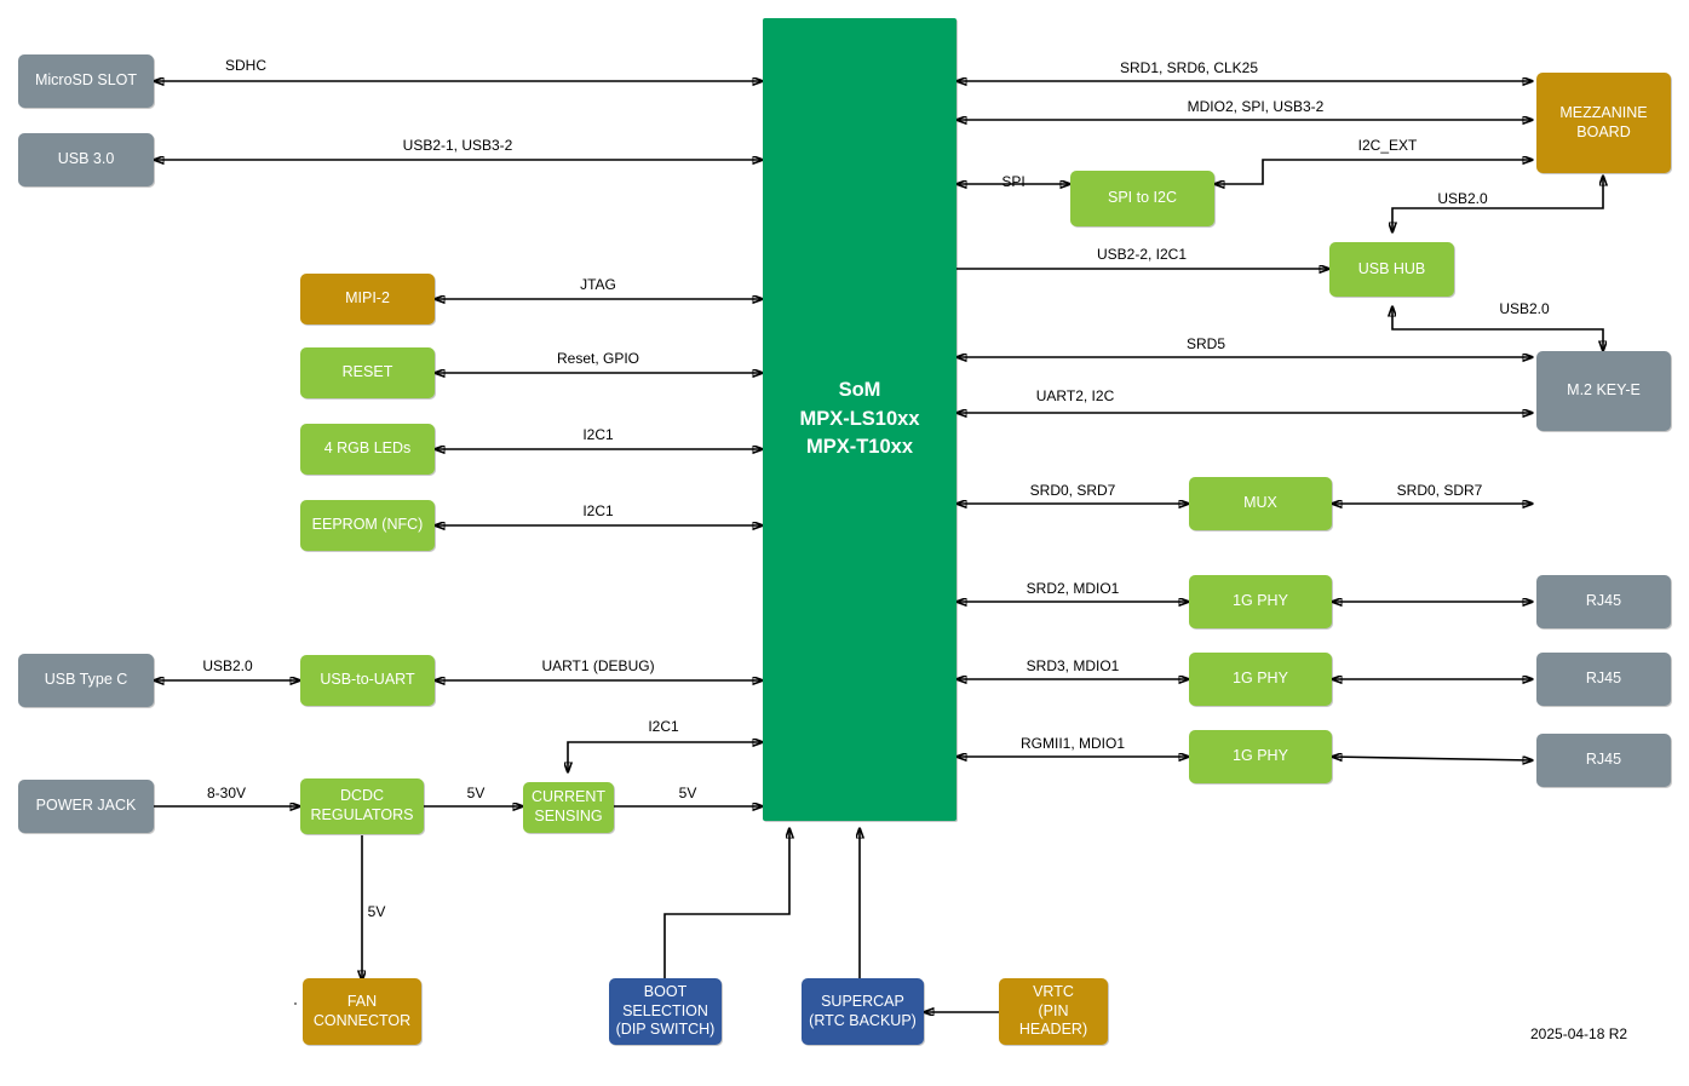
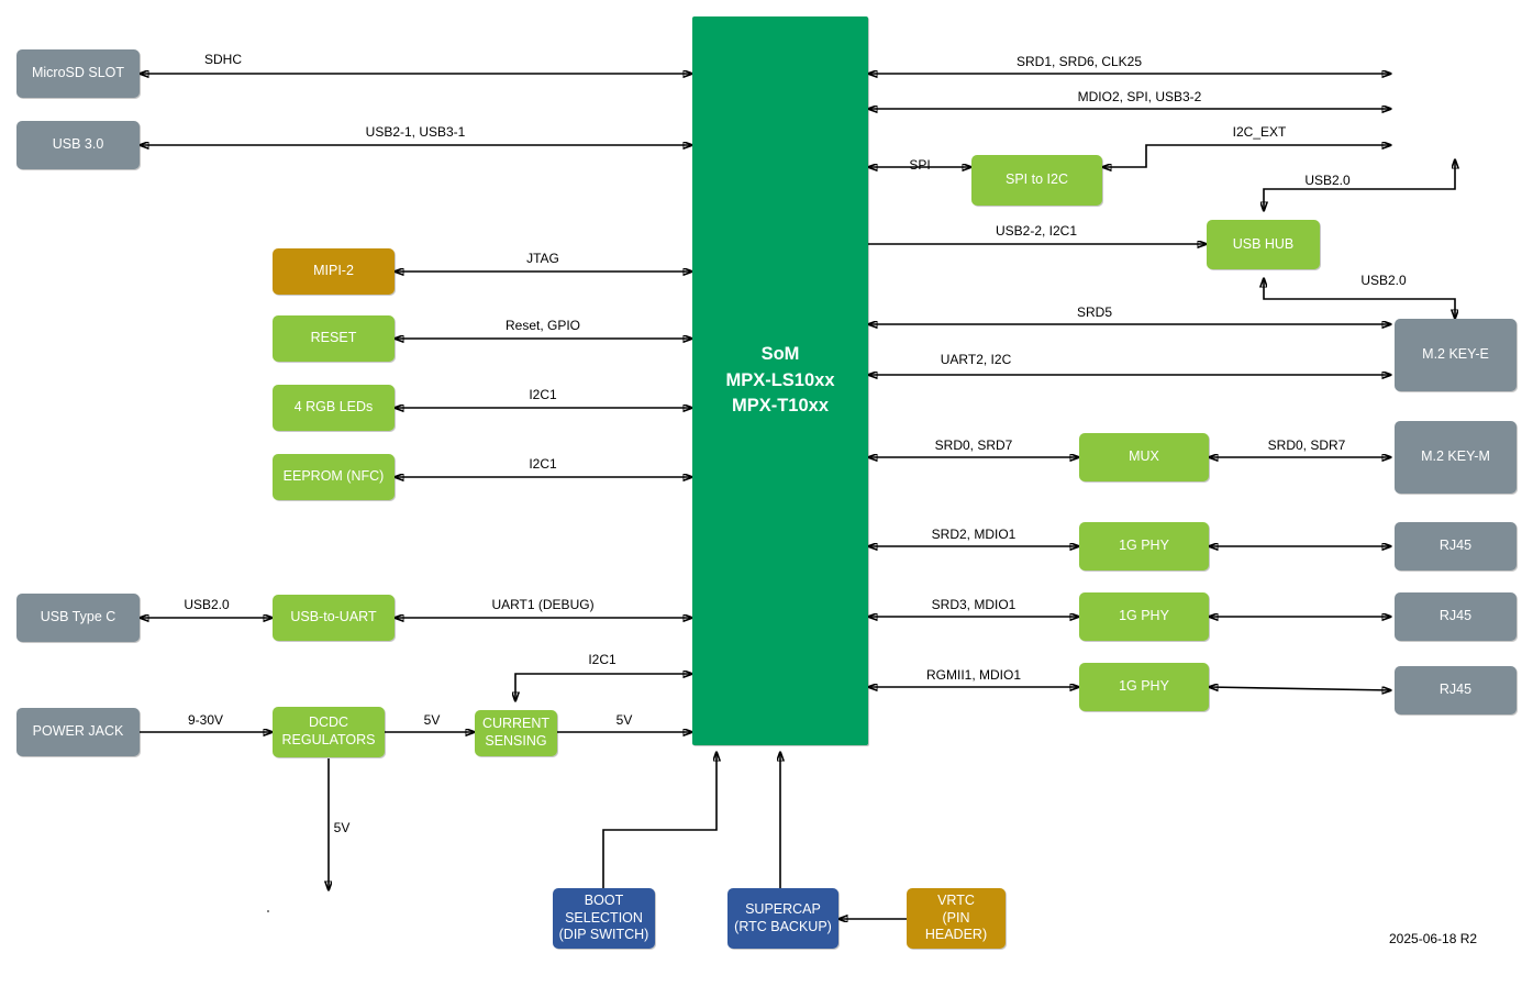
  SoM
  MPX-LS10xx
  MPX-T10xx
  MicroSD SLOT
  USB 3.0
  MIPI-2
  RESET
  4 RGB LEDs
  EEPROM (NFC)
  USB Type C
  USB-to-UART
  POWER JACK
  DCDC
  REGULATORS
  CURRENT
  SENSING
- FAN
- CONNECTOR
  BOOT
  SELECTION
  (DIP SWITCH)
  SUPERCAP
  (RTC BACKUP)
  VRTC
  (PIN HEADER)
  SPI to I2C
  USB HUB
  MUX
  1G PHY
  1G PHY
  1G PHY
- MEZZANINE
- BOARD
  M.2 KEY-E
+ M.2 KEY-M
  RJ45
  RJ45
  RJ45
  SDHC
- USB2-1, USB3-2
+ USB2-1, USB3-1
  JTAG
  Reset, GPIO
  I2C1
  I2C1
  USB2.0
  UART1 (DEBUG)
  I2C1
- 8-30V
+ 9-30V
  5V
  5V
  5V
  SRD1, SRD6, CLK25
  MDIO2, SPI, USB3-2
  I2C_EXT
  SPI
  USB2.0
  USB2-2, I2C1
  USB2.0
  SRD5
  UART2, I2C
  SRD0, SRD7
  SRD0, SDR7
  SRD2, MDIO1
  SRD3, MDIO1
  RGMII1, MDIO1
- 2025-04-18 R2
+ 2025-06-18 R2
